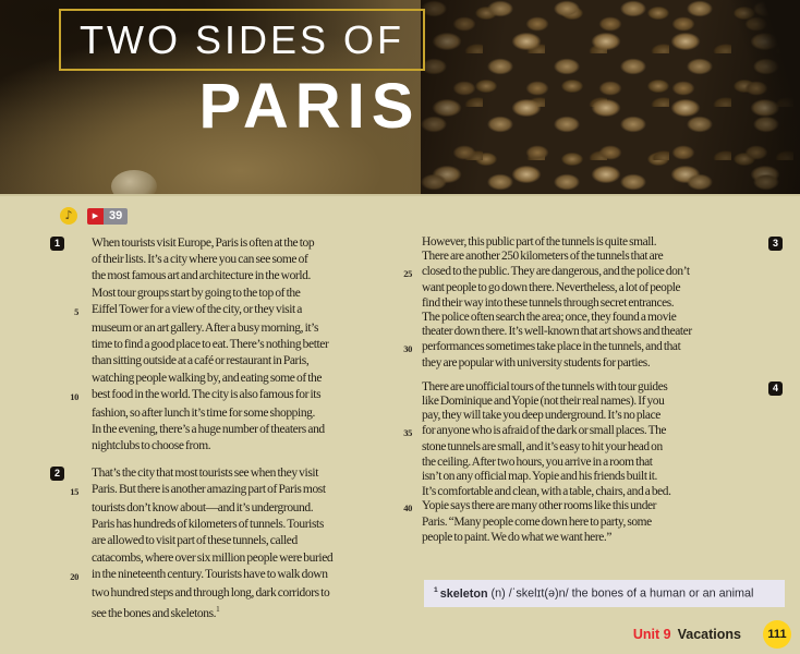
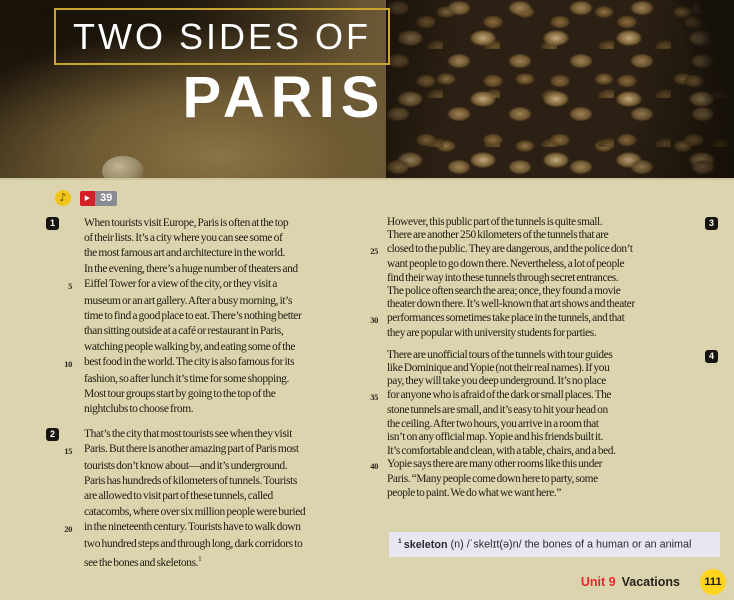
  TWO SIDES OF
  PARIS
  ♪
  39
  1
  When tourists visit Europe, Paris is often at the top
  of their lists. It’s a city where you can see some of
  the most famous art and architecture in the world.
- Most tour groups start by going to the top of the
+ In the evening, there’s a huge number of theaters and
  5
  Eiffel Tower for a view of the city, or they visit a
  museum or an art gallery. After a busy morning, it’s
  time to find a good place to eat. There’s nothing better
  than sitting outside at a café or restaurant in Paris,
  watching people walking by, and eating some of the
  10
  best food in the world. The city is also famous for its
  fashion, so after lunch it’s time for some shopping.
- In the evening, there’s a huge number of theaters and
+ Most tour groups start by going to the top of the
  nightclubs to choose from.
  2
  That’s the city that most tourists see when they visit
  15
  Paris. But there is another amazing part of Paris most
  tourists don’t know about—and it’s underground.
  Paris has hundreds of kilometers of tunnels. Tourists
  are allowed to visit part of these tunnels, called
  catacombs, where over six million people were buried
  20
  in the nineteenth century. Tourists have to walk down
  two hundred steps and through long, dark corridors to
  see the bones and skeletons.1
  3
  However, this public part of the tunnels is quite small.
  There are another 250 kilometers of the tunnels that are
  25
  closed to the public. They are dangerous, and the police don’t
  want people to go down there. Nevertheless, a lot of people
  find their way into these tunnels through secret entrances.
  The police often search the area; once, they found a movie
  theater down there. It’s well-known that art shows and theater
  30
  performances sometimes take place in the tunnels, and that
  they are popular with university students for parties.
  4
  There are unofficial tours of the tunnels with tour guides
  like Dominique and Yopie (not their real names). If you
  pay, they will take you deep underground. It’s no place
  35
  for anyone who is afraid of the dark or small places. The
  stone tunnels are small, and it’s easy to hit your head on
  the ceiling. After two hours, you arrive in a room that
  isn’t on any official map. Yopie and his friends built it.
  It’s comfortable and clean, with a table, chairs, and a bed.
  40
  Yopie says there are many other rooms like this under
  Paris. “Many people come down here to party, some
  people to paint. We do what we want here.”
  skeleton (n) /ˈskelɪt(ə)n/ the bones of a human or an animal
  Unit 9
  Vacations
  111
